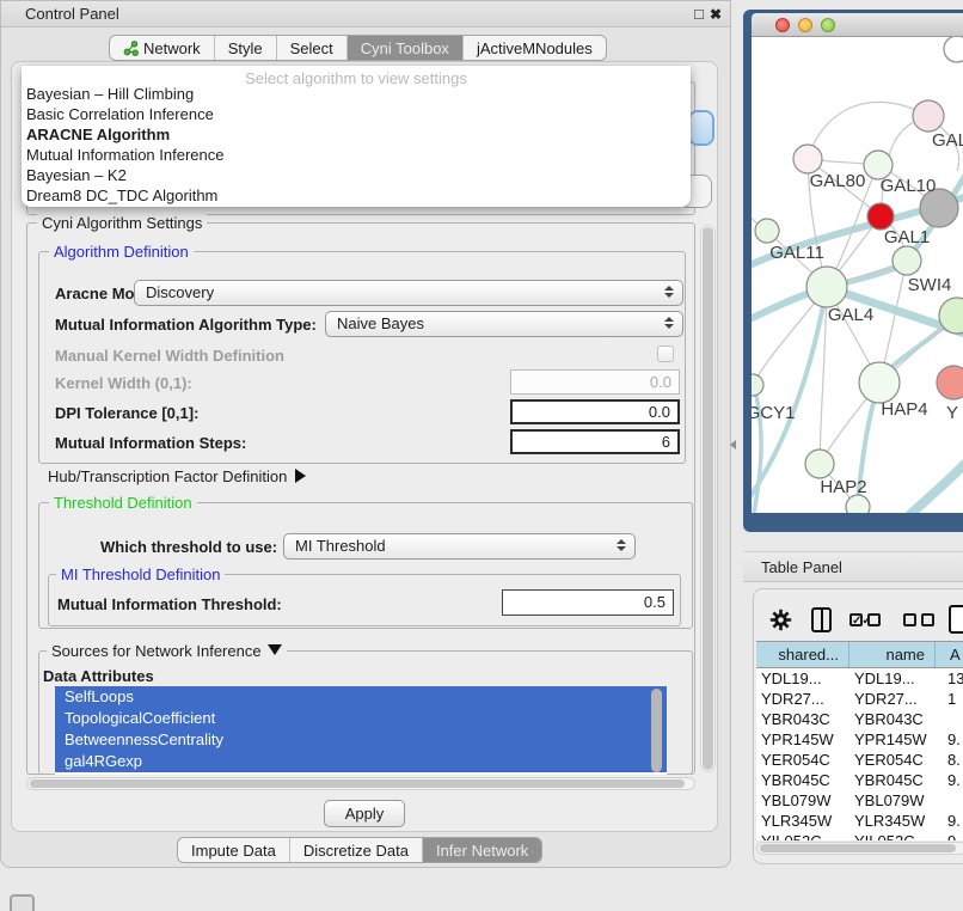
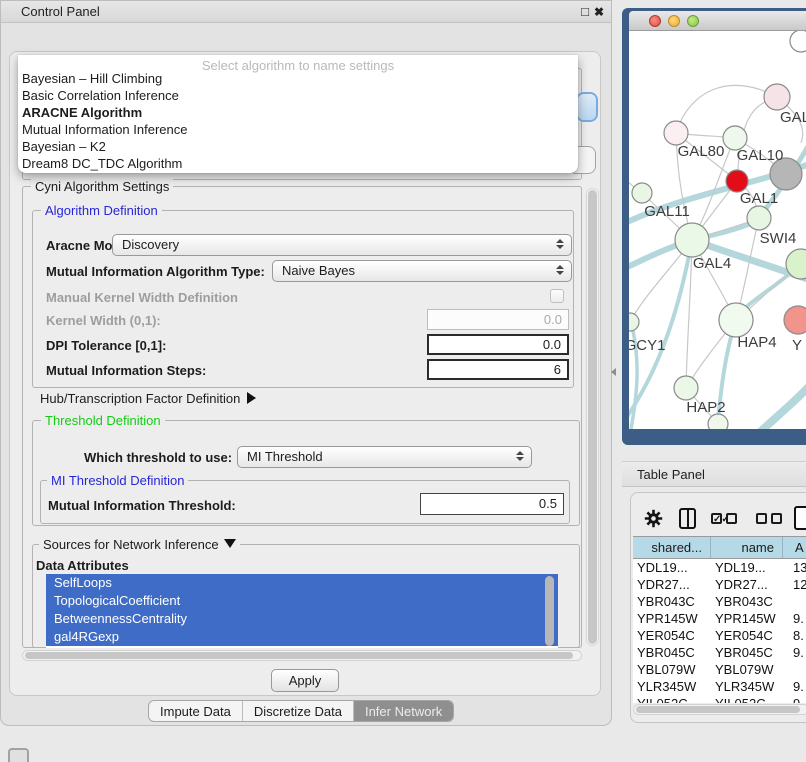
  Control Panel
  □
  ✖
- Network
- Style
- Select
- Cyni Toolbox
- jActiveMNodules
  Cyni Algorithm Settings
  Algorithm Definition
  Aracne Mo
  Discovery
  Mutual Information Algorithm Type:
  Naive Bayes
  Manual Kernel Width Definition
  Kernel Width (0,1):
  0.0
  DPI Tolerance [0,1]:
  0.0
  Mutual Information Steps:
  6
  Hub/Transcription Factor Definition
  Threshold Definition
  Which threshold to use:
  MI Threshold
  MI Threshold Definition
  Mutual Information Threshold:
  0.5
  Sources for Network Inference
  Data Attributes
  SelfLoops
  TopologicalCoefficient
  BetweennessCentrality
  gal4RGexp
  Apply
  Impute Data
  Discretize Data
  Infer Network
- Select algorithm to view settings
+ Select algorithm to name settings
  Bayesian – Hill Climbing
  Basic Correlation Inference
  ARACNE Algorithm
  Mutual Information Inference
  Bayesian – K2
  Dream8 DC_TDC Algorithm
  GAL80
  GAL10
  GAL1
  GAL11
  GAL4
  SWI4
  GCY1
  HAP4
  Y
  HAP2
  Table Panel
  shared...
  name
  A
  YDL19...
  YDL19...
  13
  YDR27...
  YDR27...
- 1
+ 12
  YBR043C
  YBR043C
  YPR145W
  YPR145W
  9.
  YER054C
  YER054C
  8.
  YBR045C
  YBR045C
  9.
  YBL079W
  YBL079W
  YLR345W
  YLR345W
  9.
